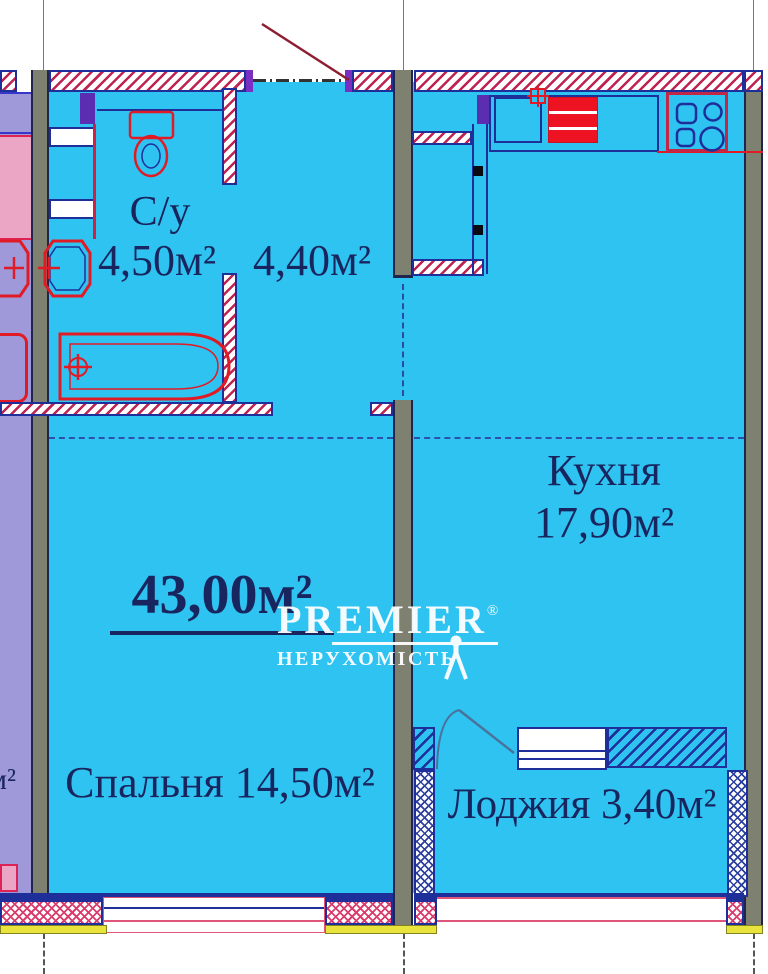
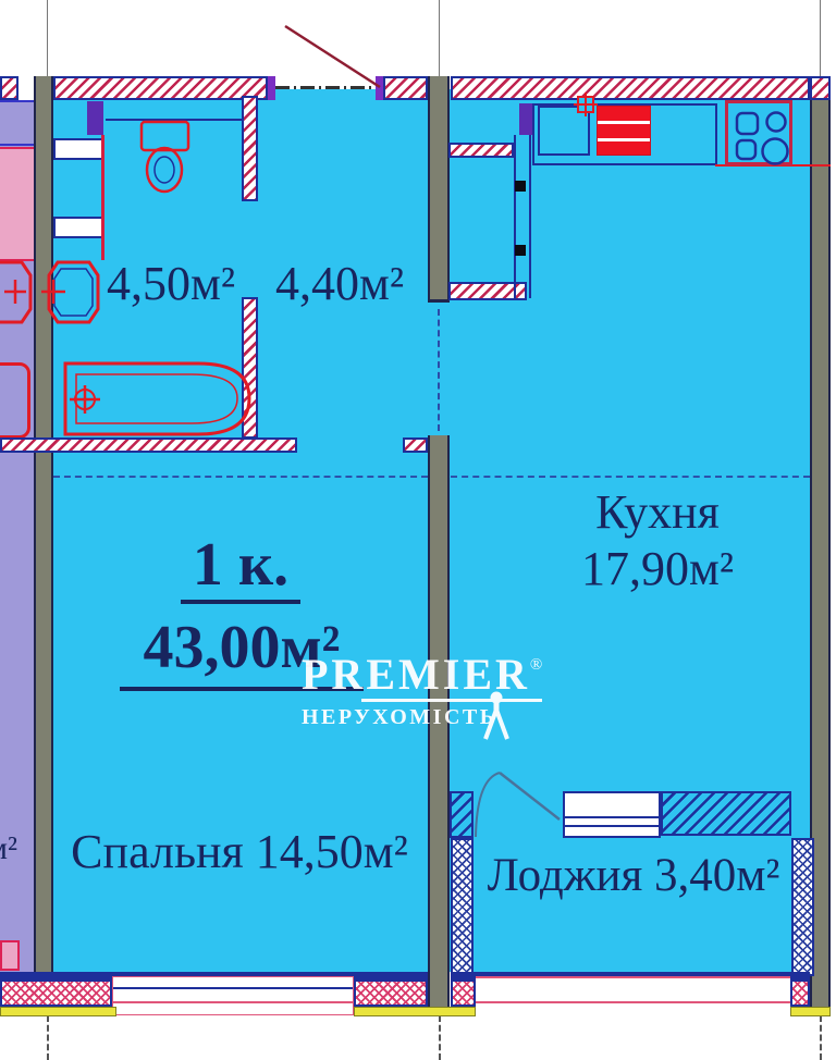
- С/у
  4,50м²
  4,40м²
  Кухня
  17,90м²
+ 1 к.
  43,00м²
  Спальня 14,50м²
  Лоджия 3,40м²
  PREMIER®
  НЕРУХОМІСТЬ
